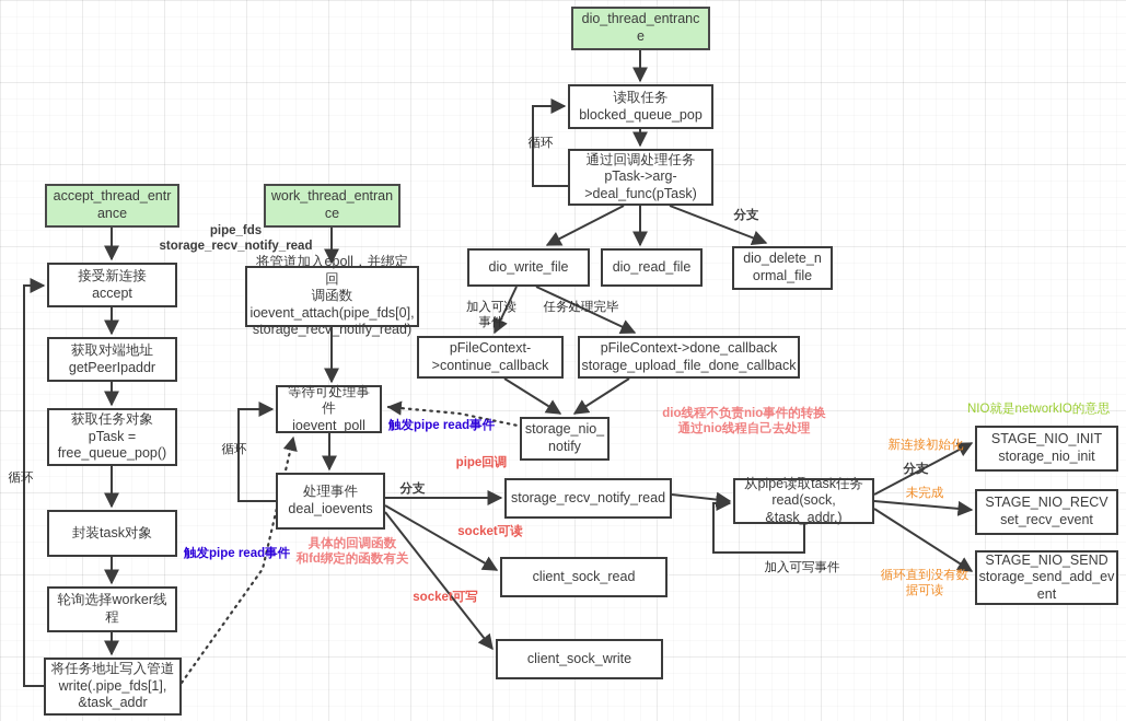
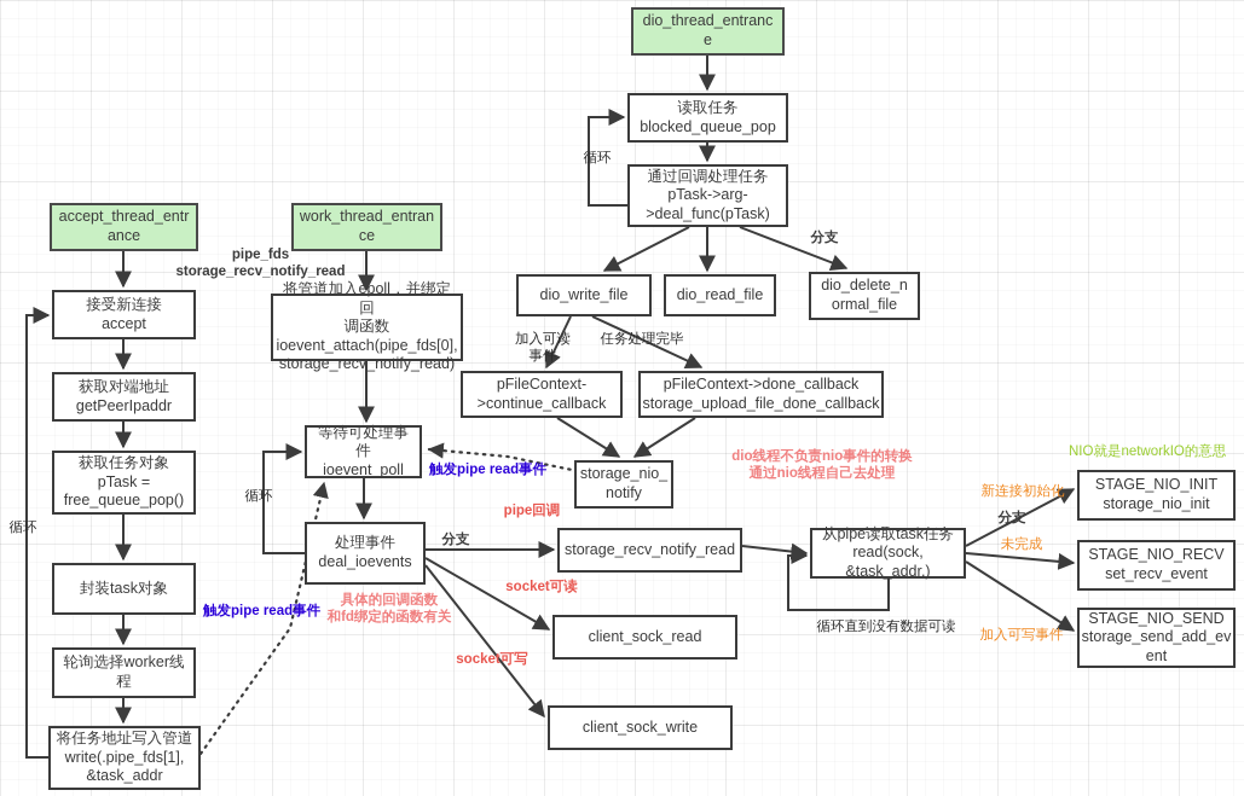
  dio_thread_entranc
  e
  读取任务
  blocked_queue_pop
  通过回调处理任务
  pTask->arg-
  >deal_func(pTask)
  dio_write_file
  dio_read_file
  dio_delete_n
  ormal_file
  pFileContext-
  >continue_callback
  pFileContext->done_callback
  storage_upload_file_done_callback
  storage_nio_
  notify
  accept_thread_entr
  ance
  接受新连接
  accept
  获取对端地址
  getPeerIpaddr
  获取任务对象
  pTask =
  free_queue_pop()
  封装task对象
  轮询选择worker线
  程
  将任务地址写入管道
  write(.pipe_fds[1],
  &task_addr
  work_thread_entran
  ce
  将管道加入epoll，并绑定回
  调函数
  ioevent_attach(pipe_fds[0],
  storage_recv_notify_read)
  等待可处理事件
  ioevent_poll
  处理事件
  deal_ioevents
  storage_recv_notify_read
  client_sock_read
  client_sock_write
  从pipe读取task任务
  read(sock,
  &task_addr,)
  STAGE_NIO_INIT
  storage_nio_init
  STAGE_NIO_RECV
  set_recv_event
  STAGE_NIO_SEND
  storage_send_add_ev
  ent
  循环
  分支
  加入可读事件
  任务处理完毕
  pipe_fds
  storage_recv_notify_read
  循环
  循环
  触发pipe read事件
  触发pipe read事件
  pipe回调
  分支
  具体的回调函数
  和fd绑定的函数有关
  socket可读
  socket可写
  dio线程不负责nio事件的转换
  通过nio线程自己去处理
- 加入可写事件
+ 循环直到没有数据可读
  NIO就是networkIO的意思
  新连接初始化
  分支
  未完成
- 循环直到没有数据可读
+ 加入可写事件
